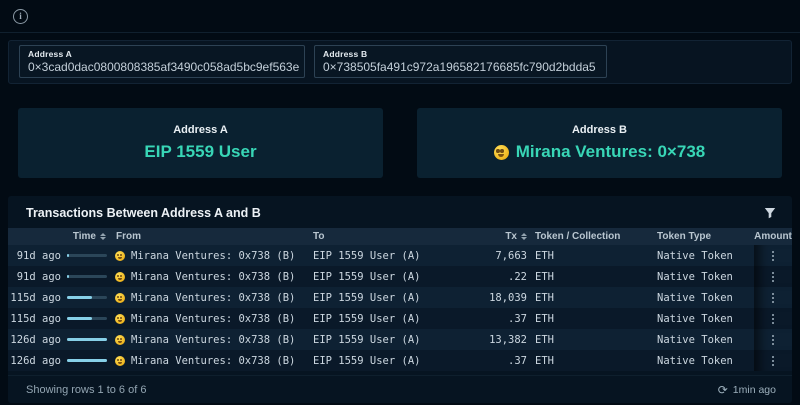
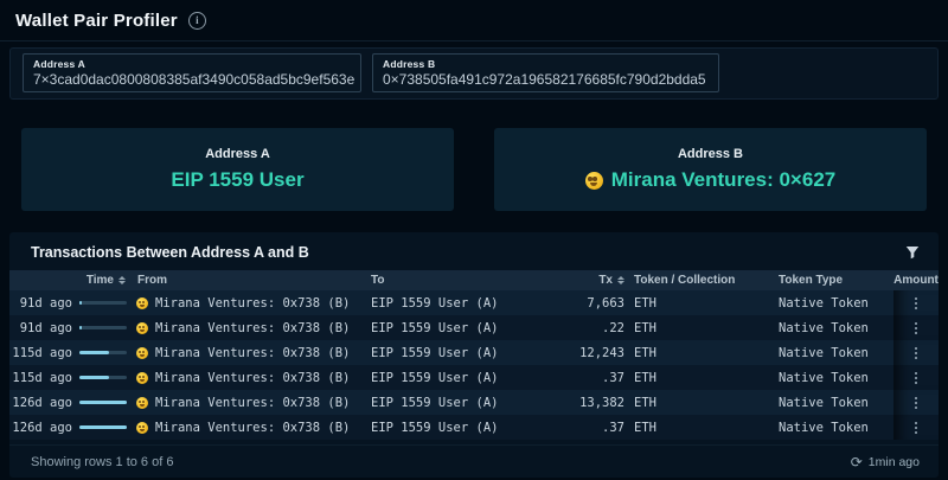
+ Wallet Pair Profiler
  i
  Address A
- 0×3cad0dac0800808385af3490c058ad5bc9ef563e
+ 7×3cad0dac0800808385af3490c058ad5bc9ef563e
  Address B
  0×738505fa491c972a196582176685fc790d2bdda5
  Address A
  EIP 1559 User
  Address B
- Mirana Ventures: 0×738
+ Mirana Ventures: 0×627
  Transactions Between Address A and B
  Time
  From
  To
  Tx
  Token / Collection
  Token Type
  Amount
  91d ago
  Mirana Ventures: 0x738 (B)
  EIP 1559 User (A)
  7,663
  ETH
  Native Token
  91d ago
  Mirana Ventures: 0x738 (B)
  EIP 1559 User (A)
  .22
  ETH
  Native Token
  115d ago
  Mirana Ventures: 0x738 (B)
  EIP 1559 User (A)
- 18,039
+ 12,243
  ETH
  Native Token
  115d ago
  Mirana Ventures: 0x738 (B)
  EIP 1559 User (A)
  .37
  ETH
  Native Token
  126d ago
  Mirana Ventures: 0x738 (B)
  EIP 1559 User (A)
  13,382
  ETH
  Native Token
  126d ago
  Mirana Ventures: 0x738 (B)
  EIP 1559 User (A)
  .37
  ETH
  Native Token
  Showing rows 1 to 6 of 6
  ⟳
  1min ago
